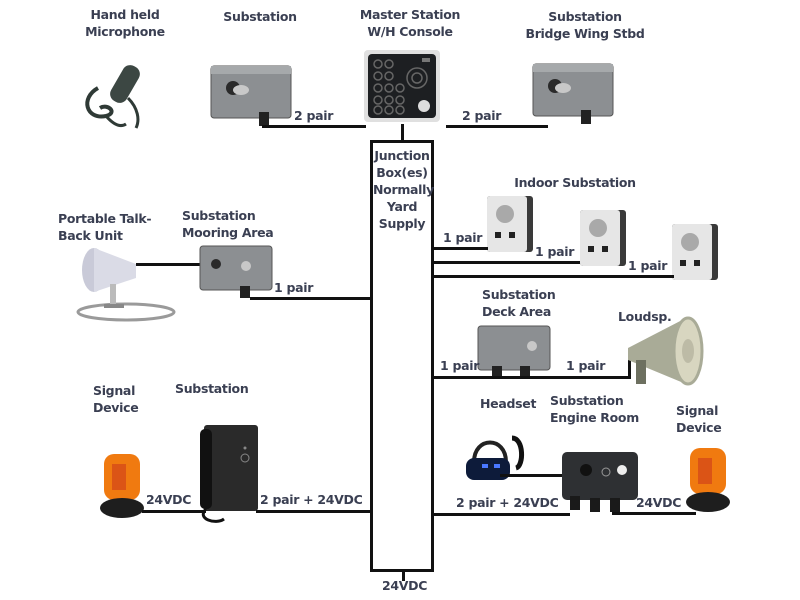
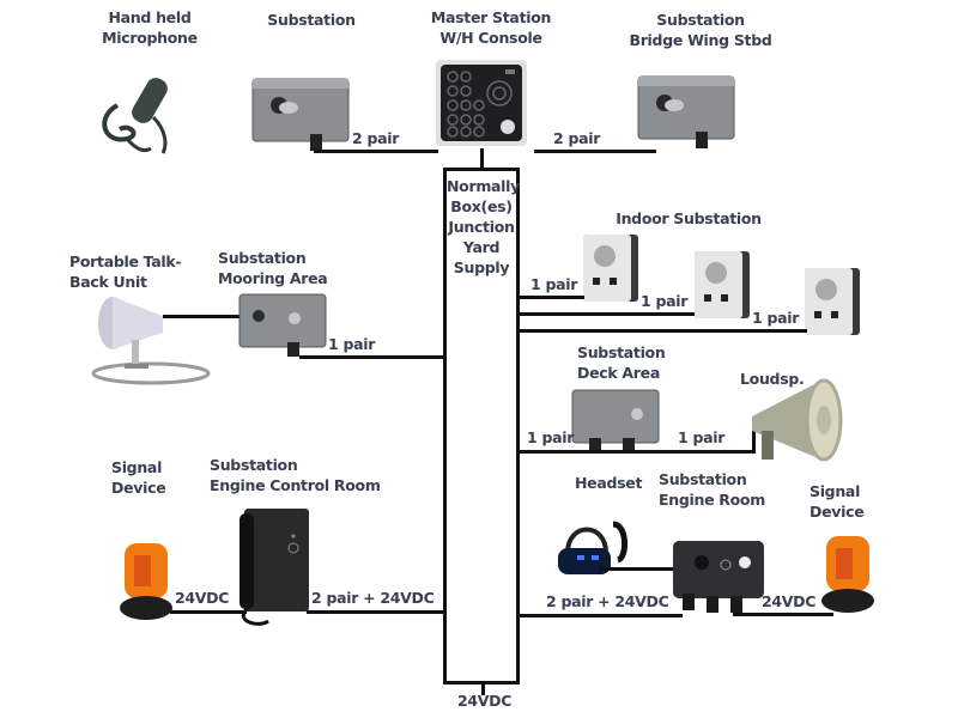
  Hand held
  Microphone
  Substation
  Master Station
  W/H Console
  Substation
  Bridge Wing Stbd
  2 pair
  2 pair
- Junction
+ Normally
  Box(es)
- Normally
+ Junction
  Yard
  Supply
  24VDC
  Portable Talk-
  Back Unit
  Substation
  Mooring Area
  1 pair
  Indoor Substation
  1 pair
  1 pair
  1 pair
  Substation
  Deck Area
  Loudsp.
  1 pair
  1 pair
  Signal
  Device
  Substation
+ Engine Control Room
  24VDC
  2 pair + 24VDC
  Headset
  Substation
  Engine Room
  Signal
  Device
  2 pair + 24VDC
  24VDC
